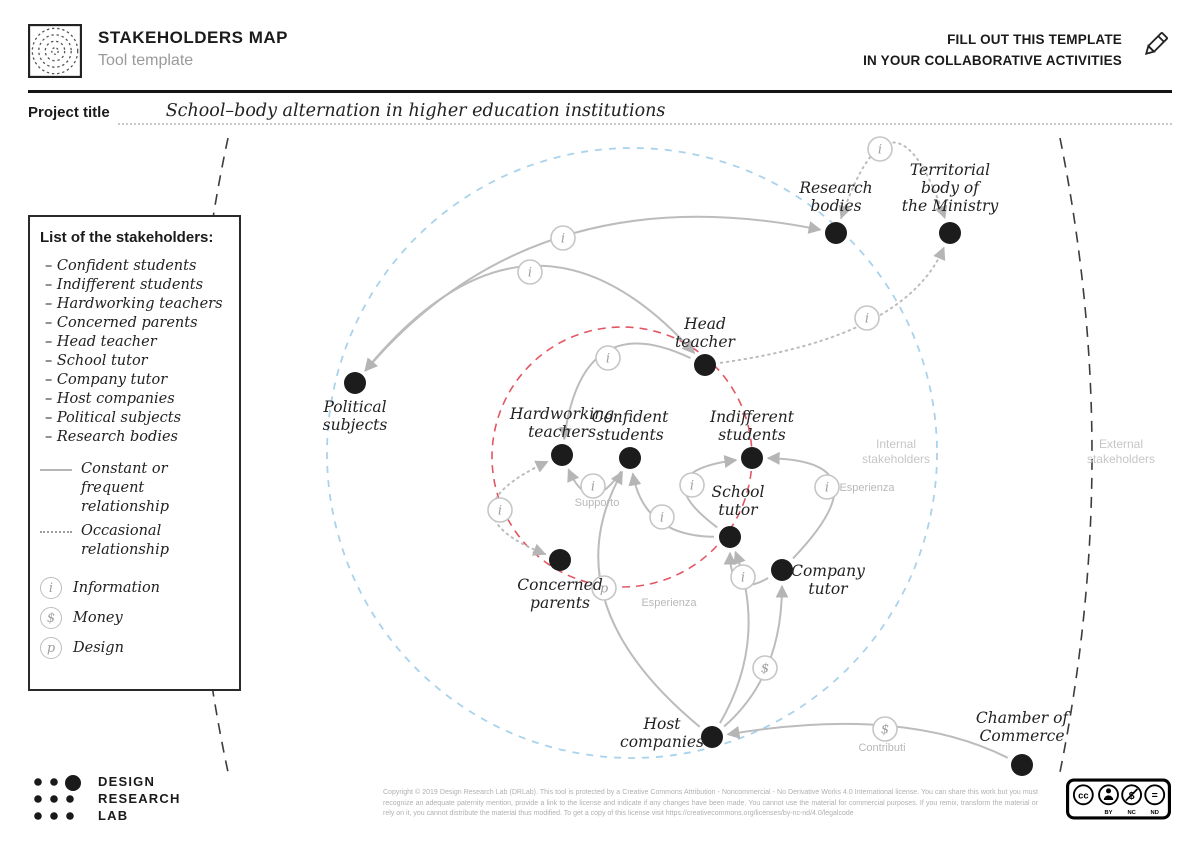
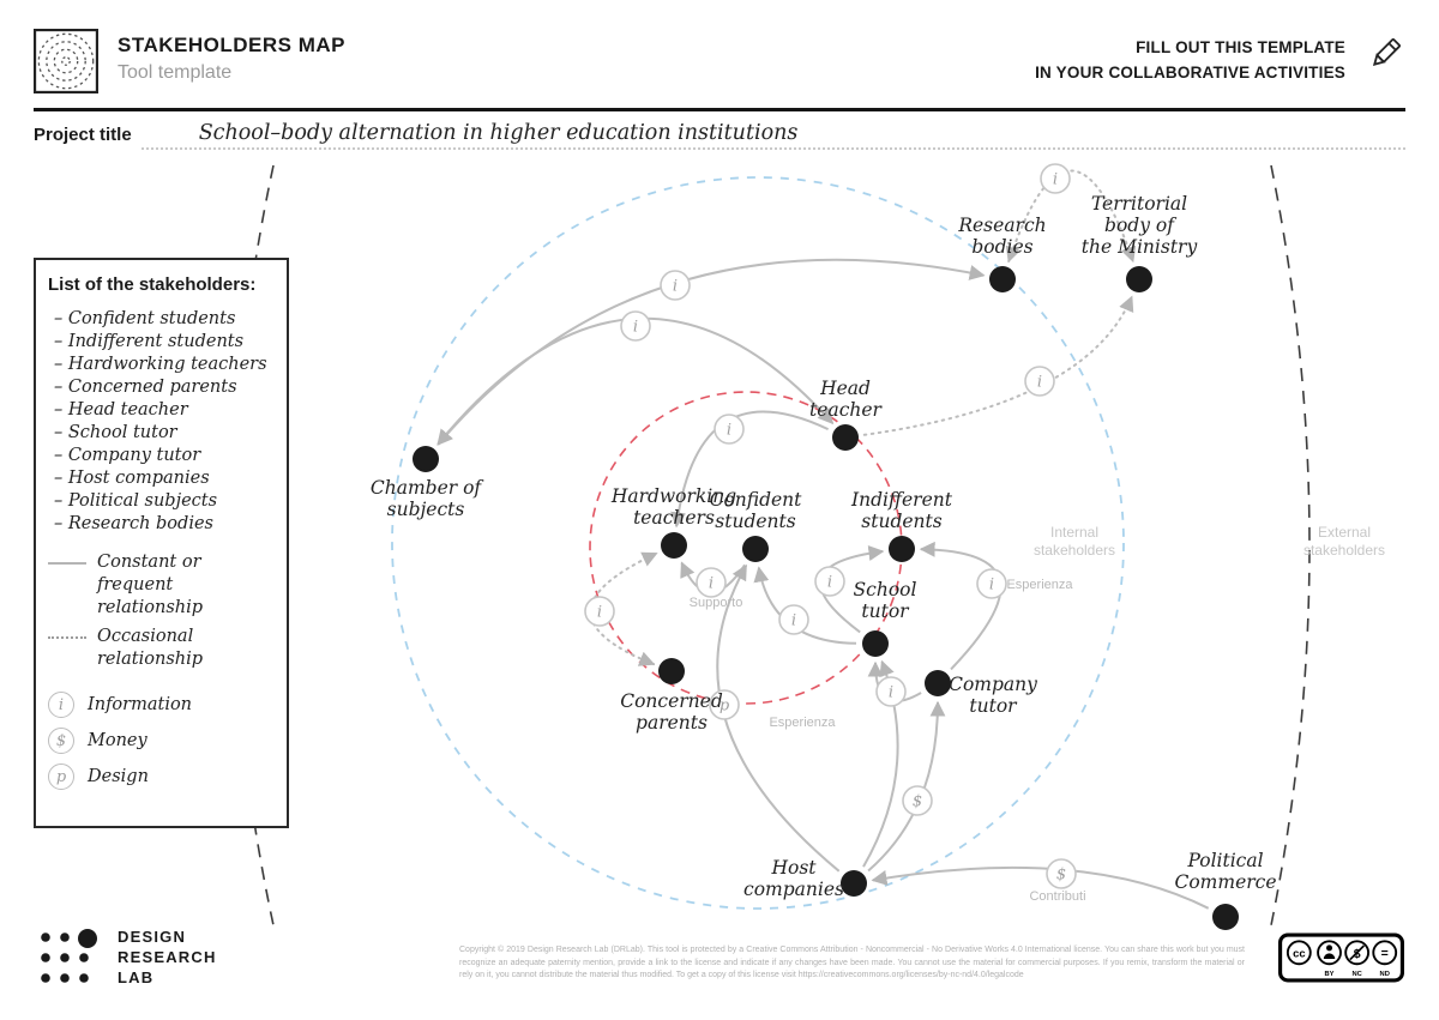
  STAKEHOLDERS MAP
  Tool template
  FILL OUT THIS TEMPLATE
  IN YOUR COLLABORATIVE ACTIVITIES
  Project title
  School–body alternation in higher education institutions
  i
  i
  i
  i
  i
  i
  i
  i
  i
  i
  i
  $
  p
  $
- Political
+ Chamber of
  subjects
  Research
  bodies
  Territorial
  body of
  the Ministry
  Head
  teacher
  Hardworking
  teachers
  Confident
  students
  Indifferent
  students
  School
  tutor
  Concerned
  parents
  Company
  tutor
  Host
  companies
- Chamber of
+ Political
  Commerce
  Supporto
  Esperienza
  Esperienza
  Contributi
  Internal
  stakeholders
  External
  stakeholders
  List of the stakeholders:
  Confident students
  Indifferent students
  Hardworking teachers
  Concerned parents
  Head teacher
  School tutor
  Company tutor
  Host companies
  Political subjects
  Research bodies
  Constant or frequent relationship
  Occasional relationship
  i
  Information
  $
  Money
  p
  Design
  DESIGN
  RESEARCH
  LAB
  cc
  =
